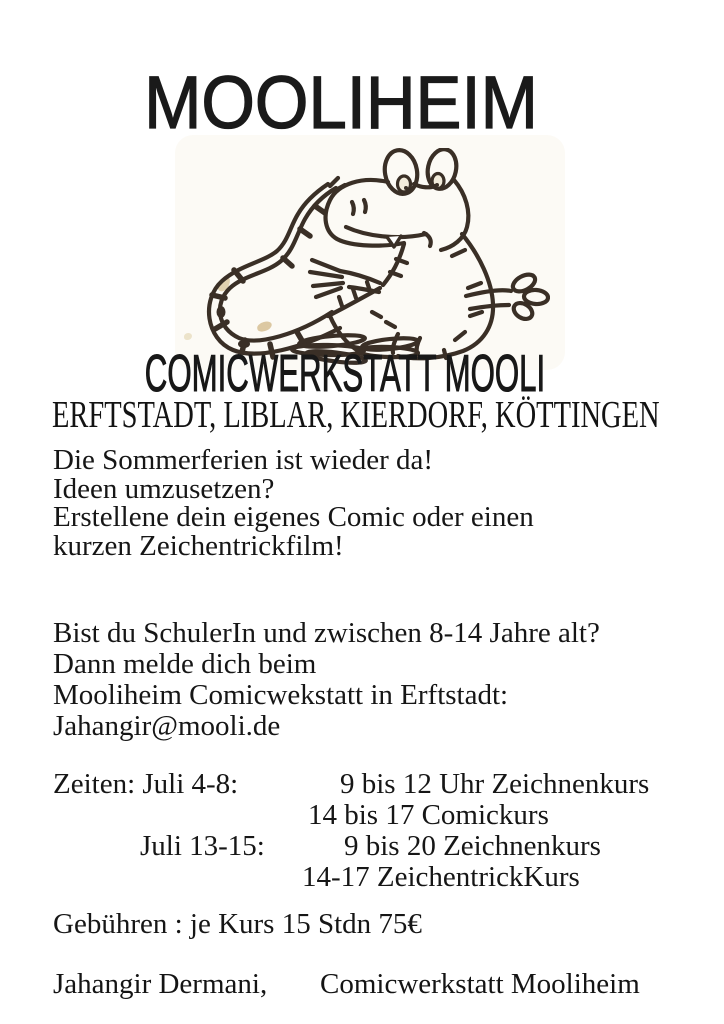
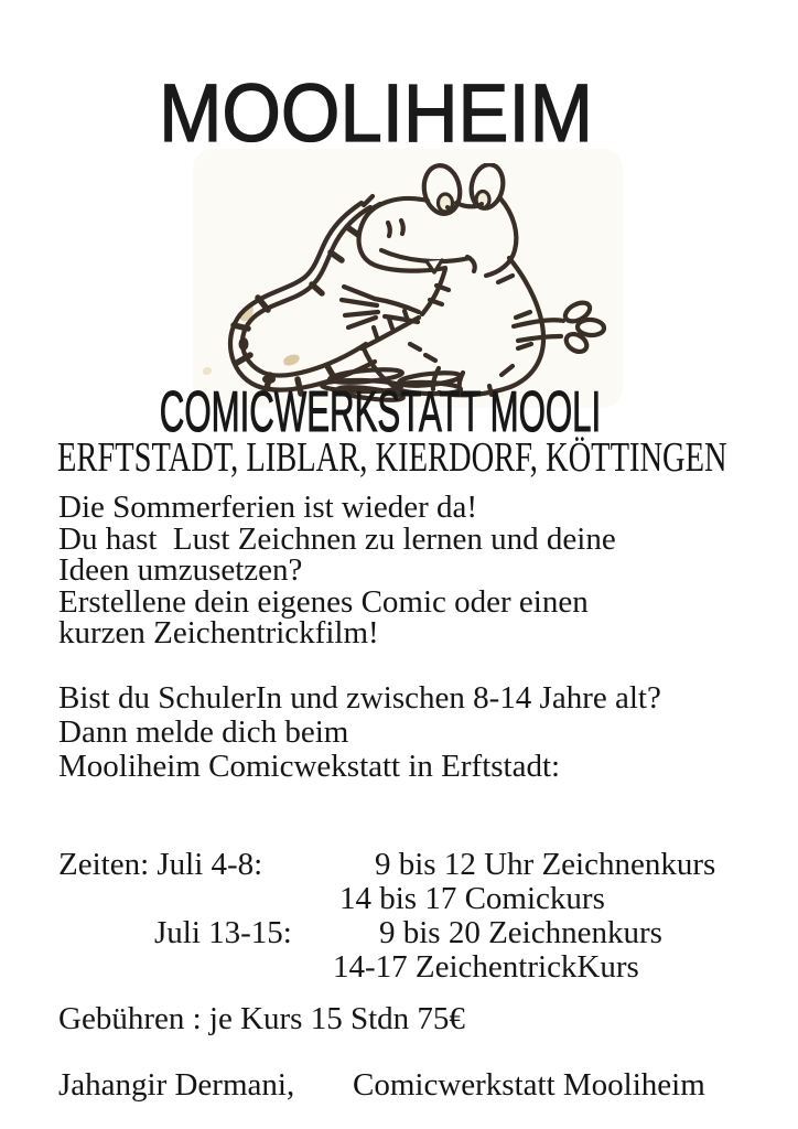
  MOOLIHEIM
  COMICWERKSTATT MOOLI
  ERFTSTADT, LIBLAR, KIERDORF, KÖTTINGEN
  Die Sommerferien ist wieder da!
+ Du hast Lust Zeichnen zu lernen und deine
  Ideen umzusetzen?
  Erstellene dein eigenes Comic oder einen
  kurzen Zeichentrickfilm!
  Bist du SchulerIn und zwischen 8-14 Jahre alt?
  Dann melde dich beim
  Mooliheim Comicwekstatt in Erftstadt:
- Jahangir@mooli.de
  Zeiten: Juli 4-8:
  9 bis 12 Uhr Zeichnenkurs
  14 bis 17 Comickurs
  Juli 13-15:
  9 bis 20 Zeichnenkurs
  14-17 ZeichentrickKurs
  Gebühren : je Kurs 15 Stdn 75€
  Jahangir Dermani,
  Comicwerkstatt Mooliheim
